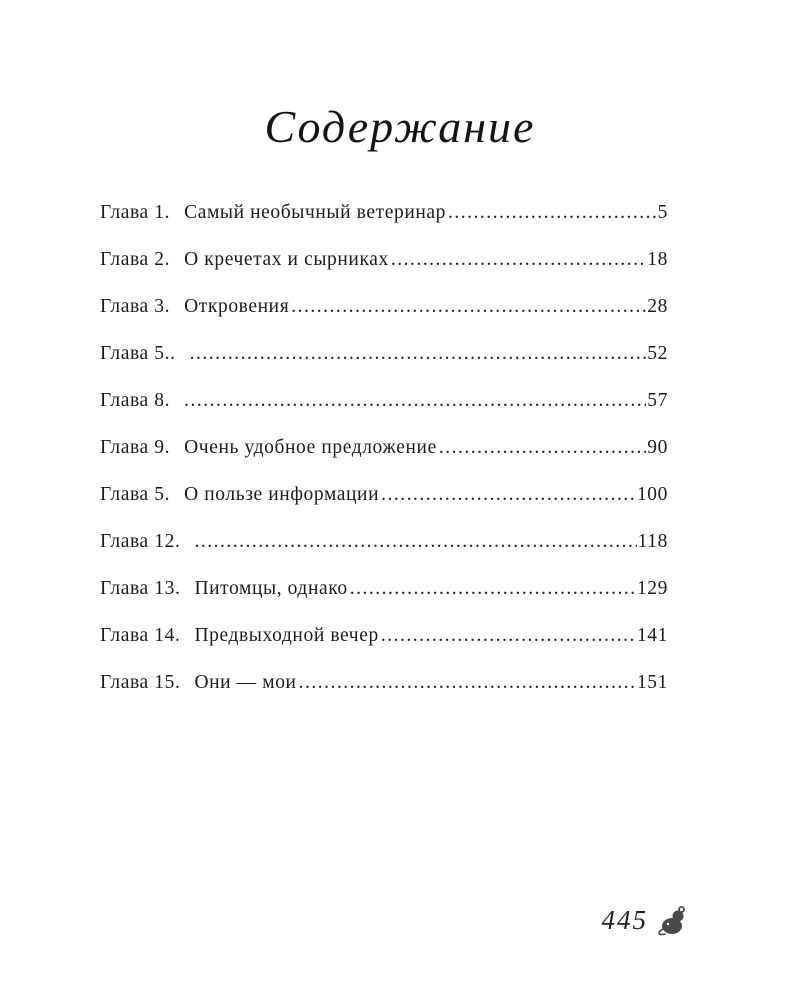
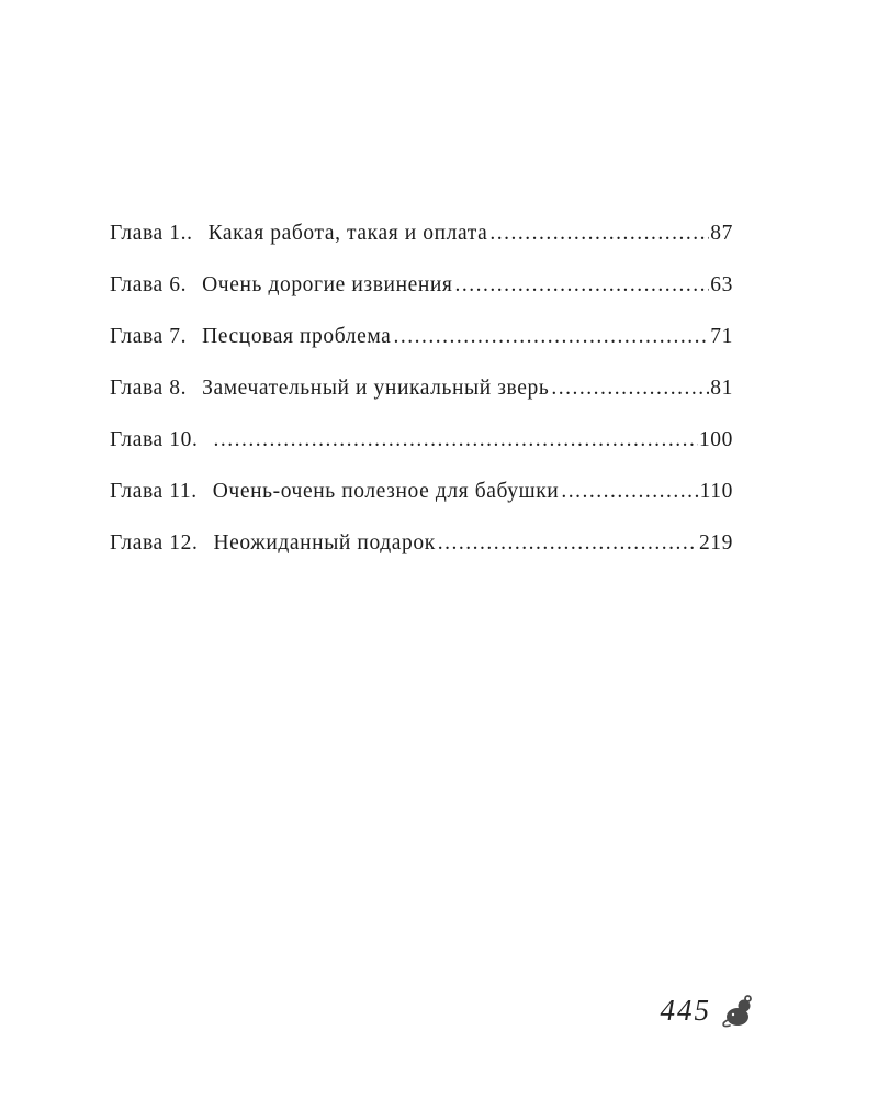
- Содержание
- Глава 1.
- Самый необычный ветеринар
- 5
- Глава 2.
- О кречетах и сырниках
- 18
- Глава 3.
- Откровения
- 28
- Глава 5..
+ Глава 1..
+ Какая работа, такая и оплата
- 52
+ 87
+ Глава 6.
+ Очень дорогие извинения
+ 63
+ Глава 7.
+ Песцовая проблема
+ 71
  Глава 8.
+ Замечательный и уникальный зверь
- 57
+ 81
- Глава 9.
- Очень удобное предложение
- 90
- Глава 5.
+ Глава 10.
- О пользе информации
  100
+ Глава 11.
+ Очень-очень полезное для бабушки
+ 110
  Глава 12.
+ Неожиданный подарок
- 118
+ 219
- Глава 13.
- Питомцы, однако
- 129
- Глава 14.
- Предвыходной вечер
- 141
- Глава 15.
- Они — мои
- 151
  445
